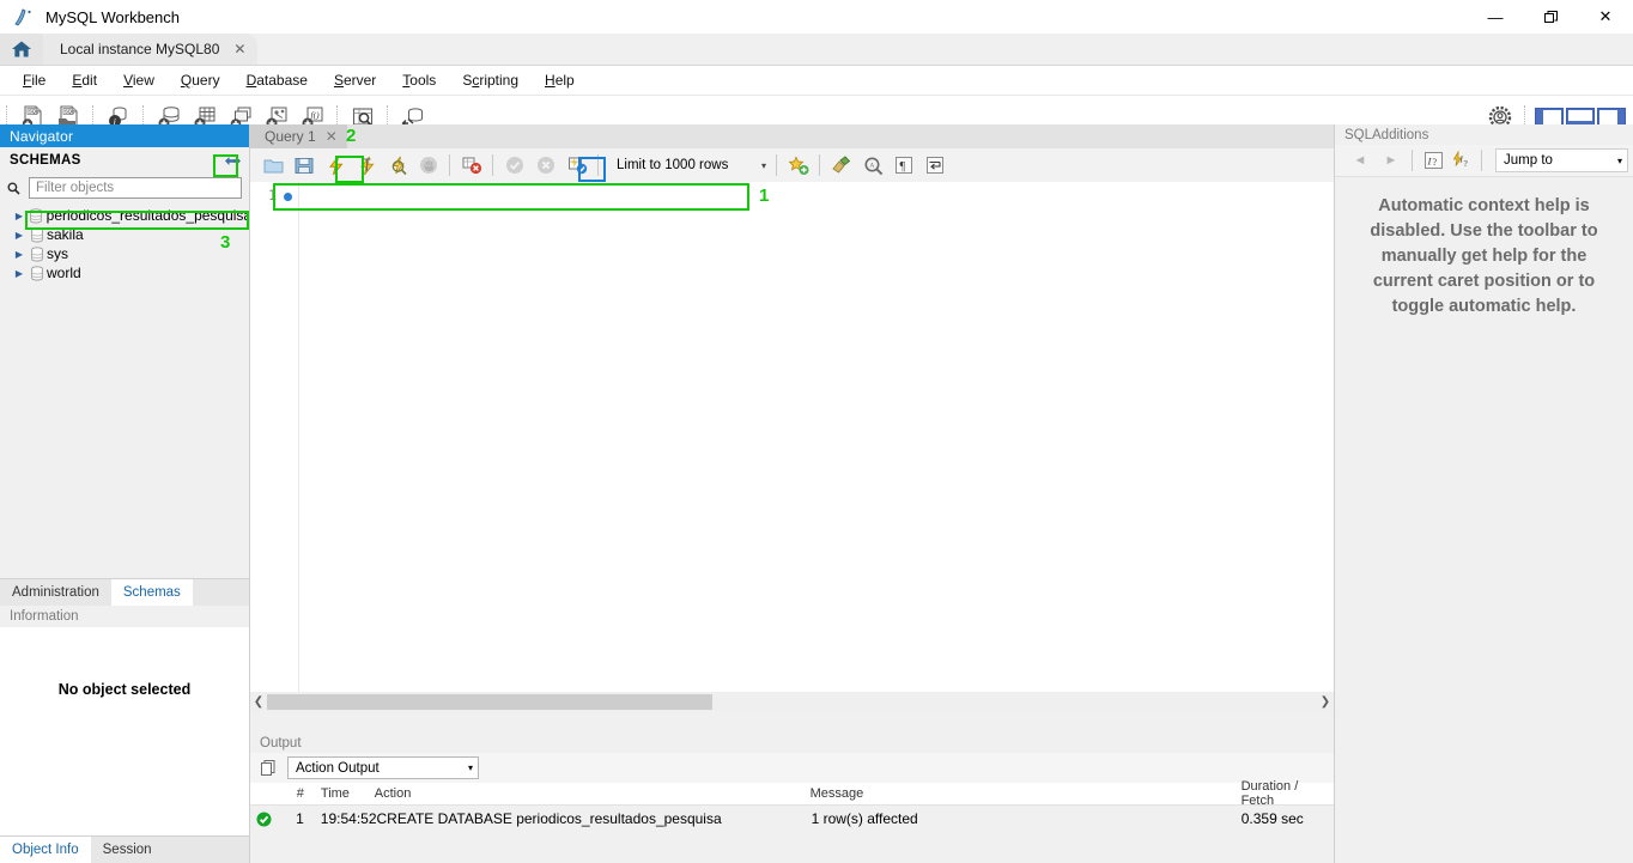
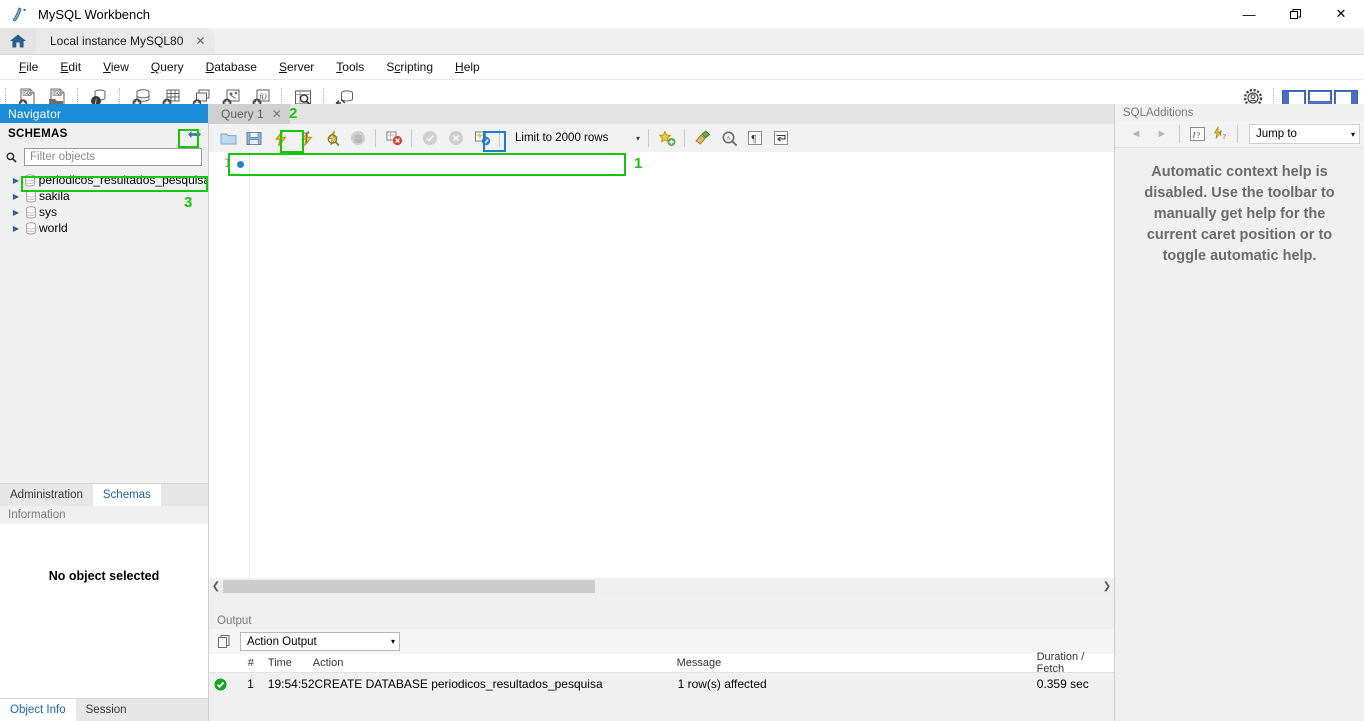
  MySQL Workbench
  —
  ✕
  Local instance MySQL80
  ✕
  File
  Edit
  View
  Query
  Database
  Server
  Tools
  Scripting
  Help
  i
  f()
  Navigator
  SCHEMAS
  Filter objects
  ▶
  periodicos_resultados_pesquisa
  ▶
  sakila
  ▶
  sys
  ▶
  world
  Information
  No object selected
  Object Info
  Session
  Administration
  Schemas
  Query 1
  ✕
- Limit to 1000 rows
+ Limit to 2000 rows
  ▾
  ¶
  1
  ❮
  ❯
  Output
  Action Output
  ▾
  #
  Time
  Action
  Message
  Duration / Fetch
  1
  19:54:52
  CREATE DATABASE periodicos_resultados_pesquisa
  1 row(s) affected
  0.359 sec
  SQLAdditions
  ◄
  ►
  I
  ?
  I
  ?
  Jump to
  ▾
  Automatic context help is disabled. Use the toolbar to manually get help for the current caret position or to toggle automatic help.
  1
  2
  3
